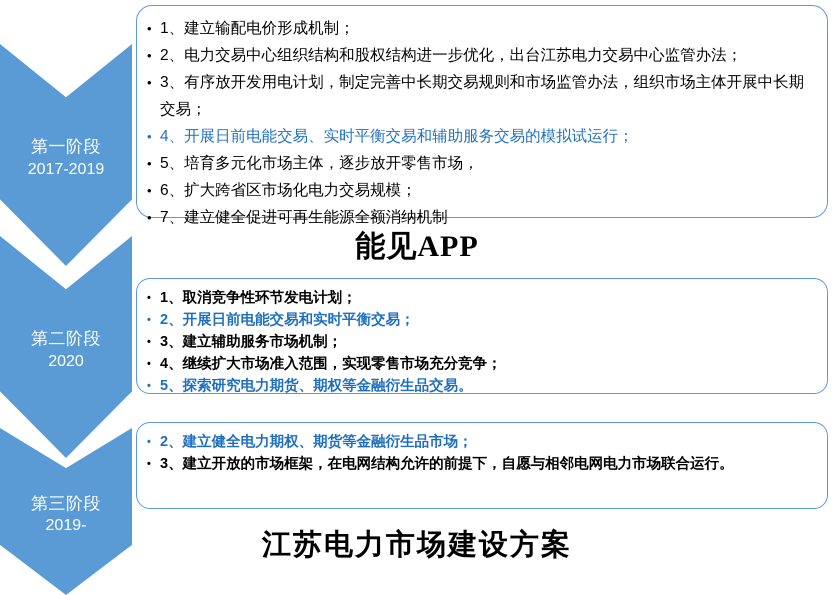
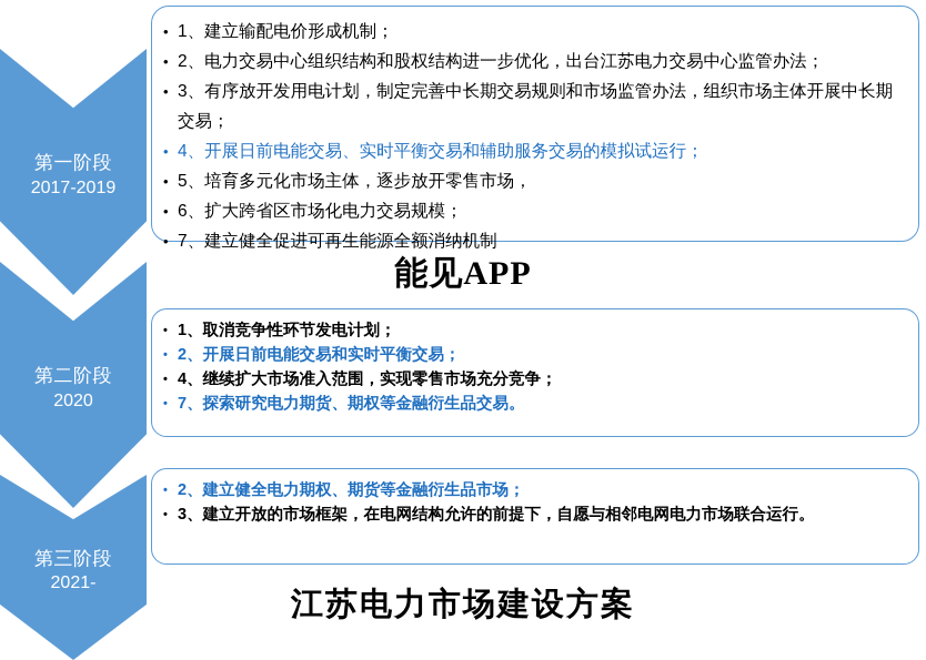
  第一阶段
  2017-2019
  第二阶段
  2020
  第三阶段
- 2019-
+ 2021-
  1、建立输配电价形成机制；
  2、电力交易中心组织结构和股权结构进一步优化，出台江苏电力交易中心监管办法；
  3、有序放开发用电计划，制定完善中长期交易规则和市场监管办法，组织市场主体开展中长期交易；
  4、开展日前电能交易、实时平衡交易和辅助服务交易的模拟试运行；
  5、培育多元化市场主体，逐步放开零售市场，
  6、扩大跨省区市场化电力交易规模；
  7、建立健全促进可再生能源全额消纳机制
  1、取消竞争性环节发电计划；
  2、开展日前电能交易和实时平衡交易；
- 3、建立辅助服务市场机制；
  4、继续扩大市场准入范围，实现零售市场充分竞争；
- 5、探索研究电力期货、期权等金融衍生品交易。
+ 7、探索研究电力期货、期权等金融衍生品交易。
  2、建立健全电力期权、期货等金融衍生品市场；
  3、建立开放的市场框架，在电网结构允许的前提下，自愿与相邻电网电力市场联合运行。
  能见APP
  江苏电力市场建设方案
